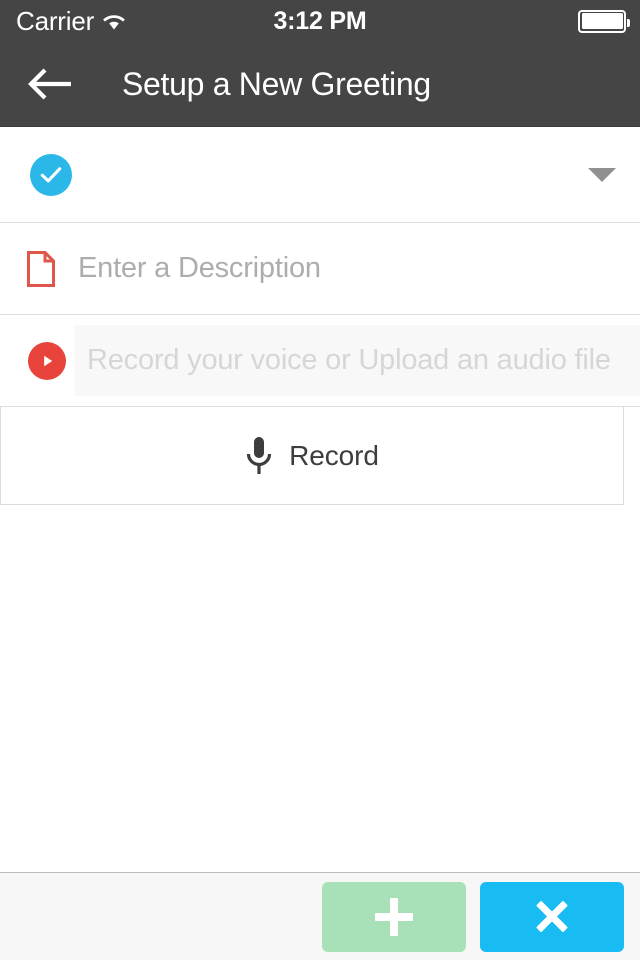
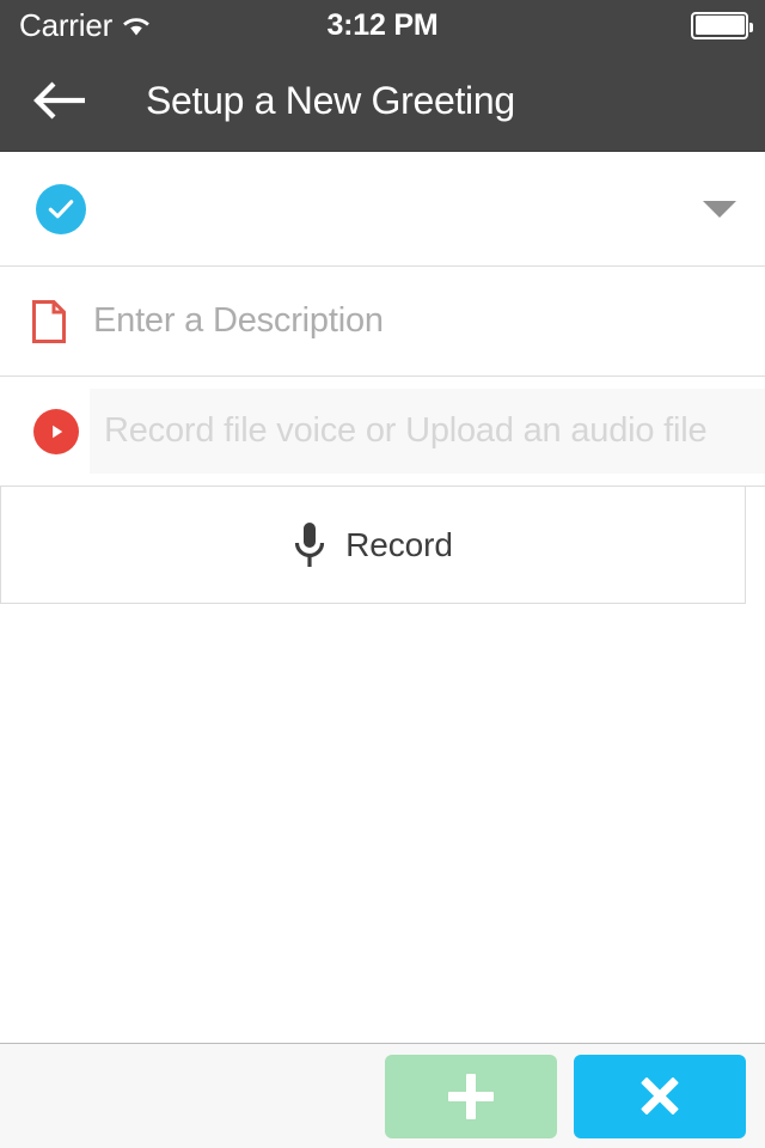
  Carrier
  3:12 PM
  Setup a New Greeting
  Enter a Description
- Record your voice or Upload an audio file
+ Record file voice or Upload an audio file
  Record
